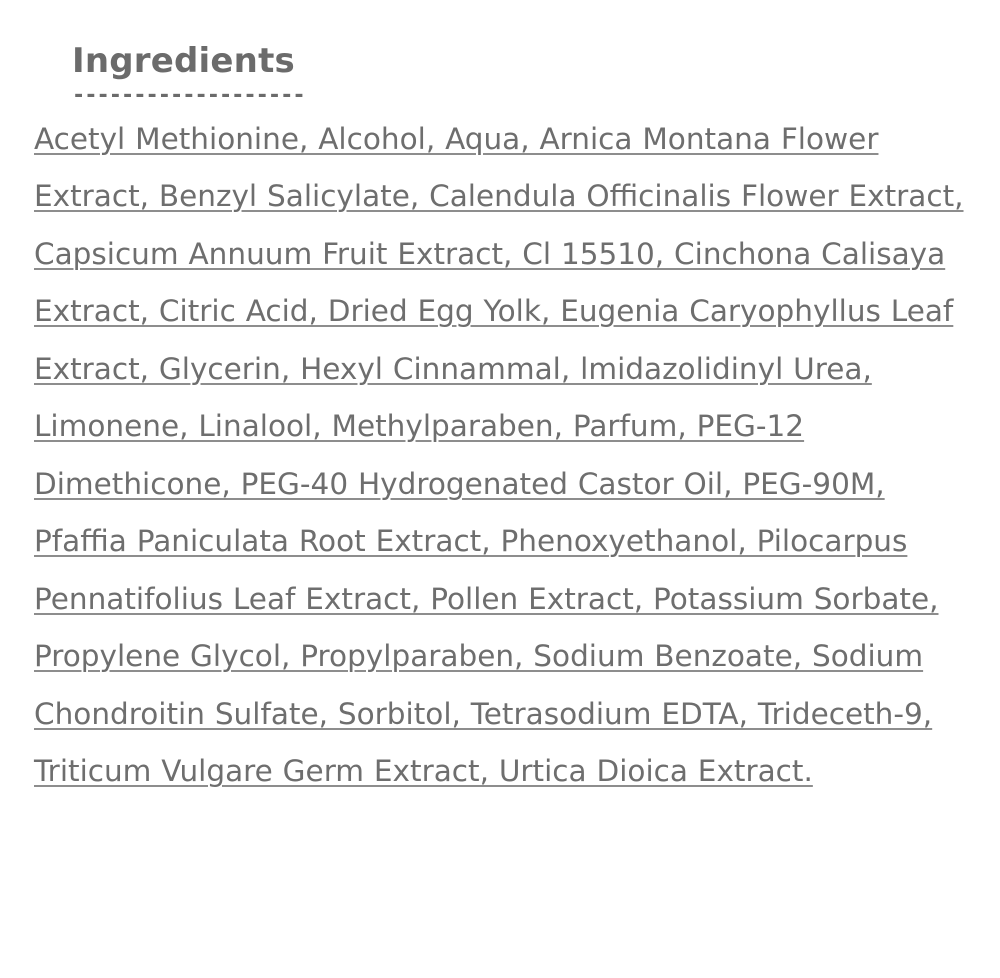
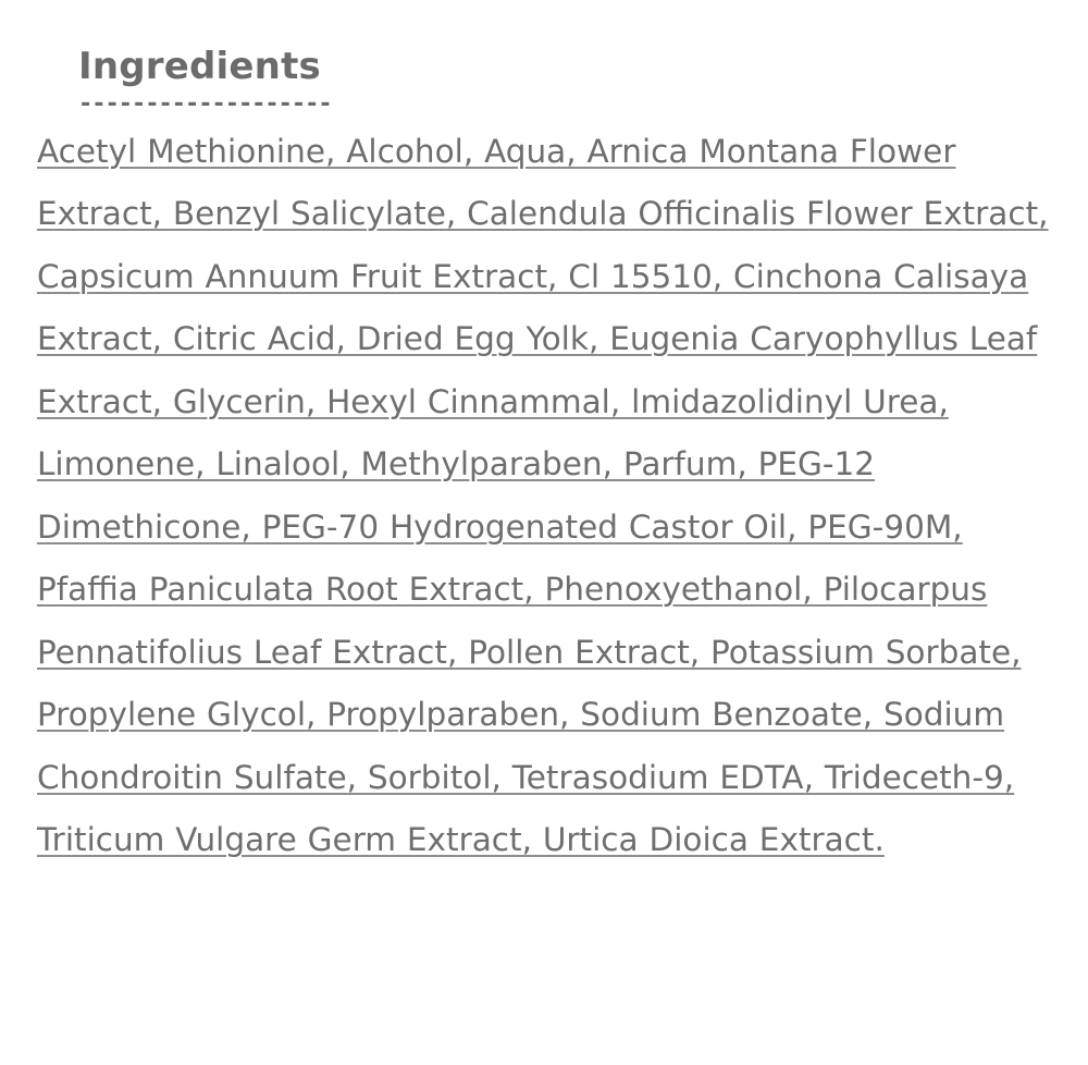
  Ingredients
  -------------------
- Acetyl Methionine, Alcohol, Aqua, Arnica Montana Flower Extract, Benzyl Salicylate, Calendula Officinalis Flower Extract, Capsicum Annuum Fruit Extract, Cl 15510, Cinchona Calisaya Extract, Citric Acid, Dried Egg Yolk, Eugenia Caryophyllus Leaf Extract, Glycerin, Hexyl Cinnammal, lmidazolidinyl Urea, Limonene, Linalool, Methylparaben, Parfum, PEG-12 Dimethicone, PEG-40 Hydrogenated Castor Oil, PEG-90M, Pfaffia Paniculata Root Extract, Phenoxyethanol, Pilocarpus Pennatifolius Leaf Extract, Pollen Extract, Potassium Sorbate, Propylene Glycol, Propylparaben, Sodium Benzoate, Sodium Chondroitin Sulfate, Sorbitol, Tetrasodium EDTA, Trideceth-9, Triticum Vulgare Germ Extract, Urtica Dioica Extract.
+ Acetyl Methionine, Alcohol, Aqua, Arnica Montana Flower Extract, Benzyl Salicylate, Calendula Officinalis Flower Extract, Capsicum Annuum Fruit Extract, Cl 15510, Cinchona Calisaya Extract, Citric Acid, Dried Egg Yolk, Eugenia Caryophyllus Leaf Extract, Glycerin, Hexyl Cinnammal, lmidazolidinyl Urea, Limonene, Linalool, Methylparaben, Parfum, PEG-12 Dimethicone, PEG-70 Hydrogenated Castor Oil, PEG-90M, Pfaffia Paniculata Root Extract, Phenoxyethanol, Pilocarpus Pennatifolius Leaf Extract, Pollen Extract, Potassium Sorbate, Propylene Glycol, Propylparaben, Sodium Benzoate, Sodium Chondroitin Sulfate, Sorbitol, Tetrasodium EDTA, Trideceth-9, Triticum Vulgare Germ Extract, Urtica Dioica Extract.
